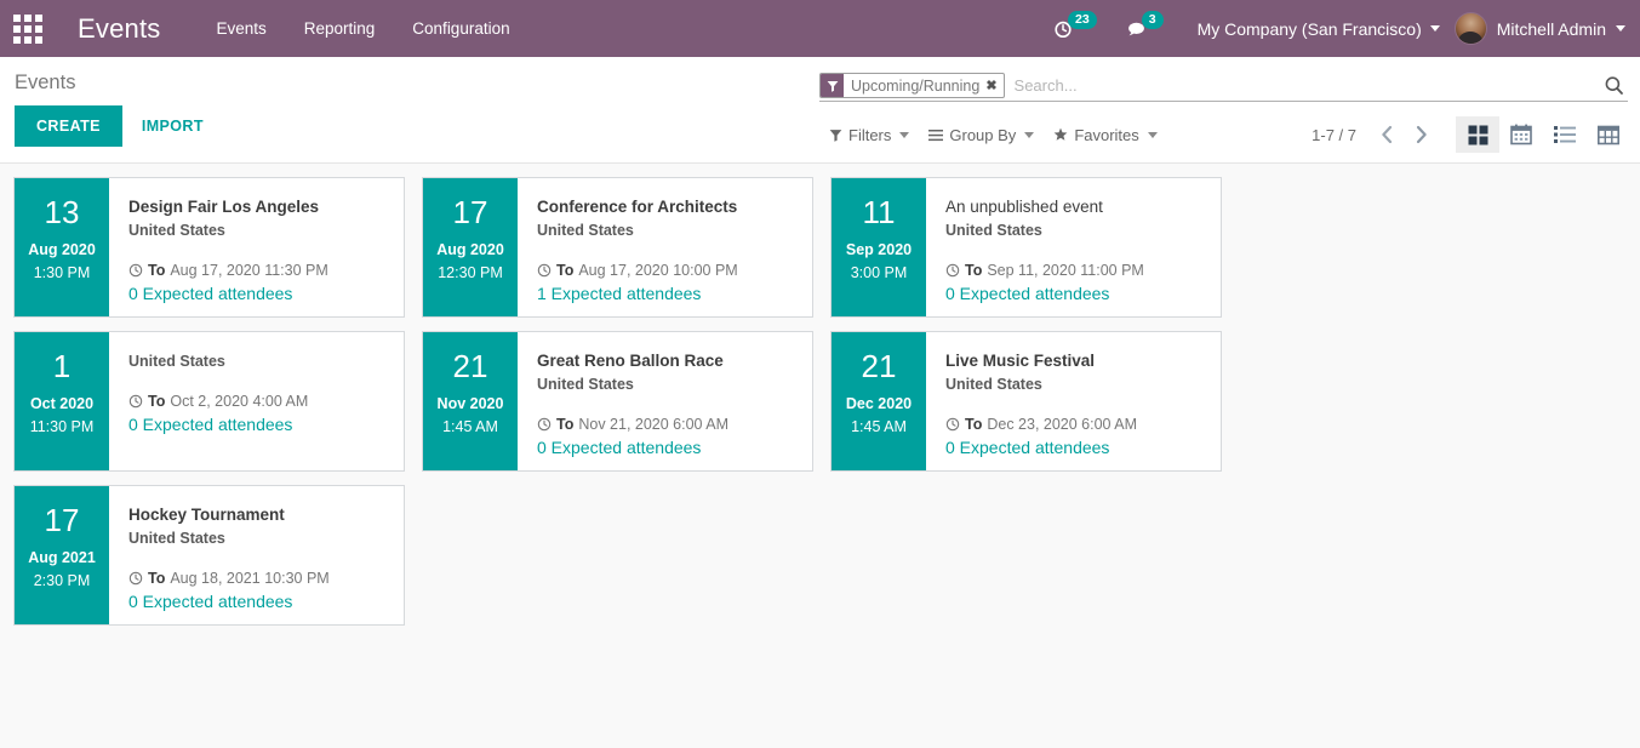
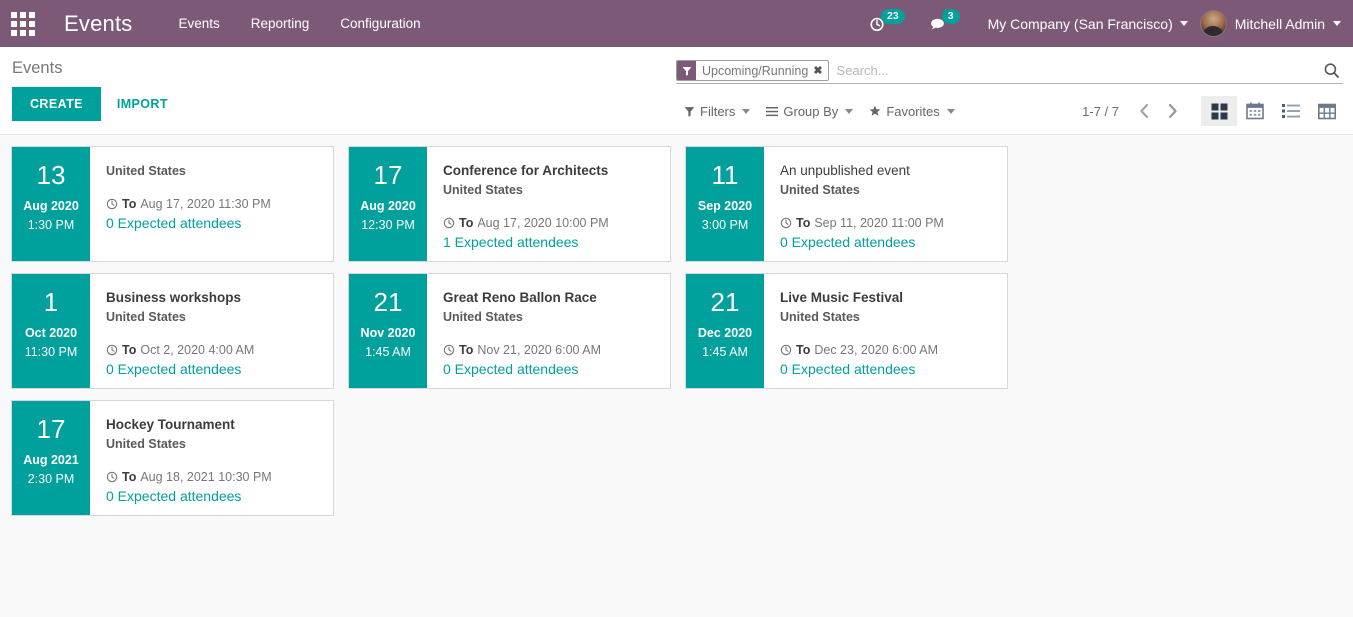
  Events
  Events
  Reporting
  Configuration
  23
  3
  My Company (San Francisco)
  Mitchell Admin
  Events
  CREATE
  IMPORT
  Upcoming/Running
  ✖
  Search...
  Filters
  Group By
  Favorites
  1-7 / 7
  13
  Aug 2020
  1:30 PM
- Design Fair Los Angeles
  United States
  To
  Aug 17, 2020 11:30 PM
  0 Expected attendees
  17
  Aug 2020
  12:30 PM
  Conference for Architects
  United States
  To
  Aug 17, 2020 10:00 PM
  1 Expected attendees
  11
  Sep 2020
  3:00 PM
  An unpublished event
  United States
  To
  Sep 11, 2020 11:00 PM
  0 Expected attendees
  1
  Oct 2020
  11:30 PM
+ Business workshops
  United States
  To
  Oct 2, 2020 4:00 AM
  0 Expected attendees
  21
  Nov 2020
  1:45 AM
  Great Reno Ballon Race
  United States
  To
  Nov 21, 2020 6:00 AM
  0 Expected attendees
  21
  Dec 2020
  1:45 AM
  Live Music Festival
  United States
  To
  Dec 23, 2020 6:00 AM
  0 Expected attendees
  17
  Aug 2021
  2:30 PM
  Hockey Tournament
  United States
  To
  Aug 18, 2021 10:30 PM
  0 Expected attendees
